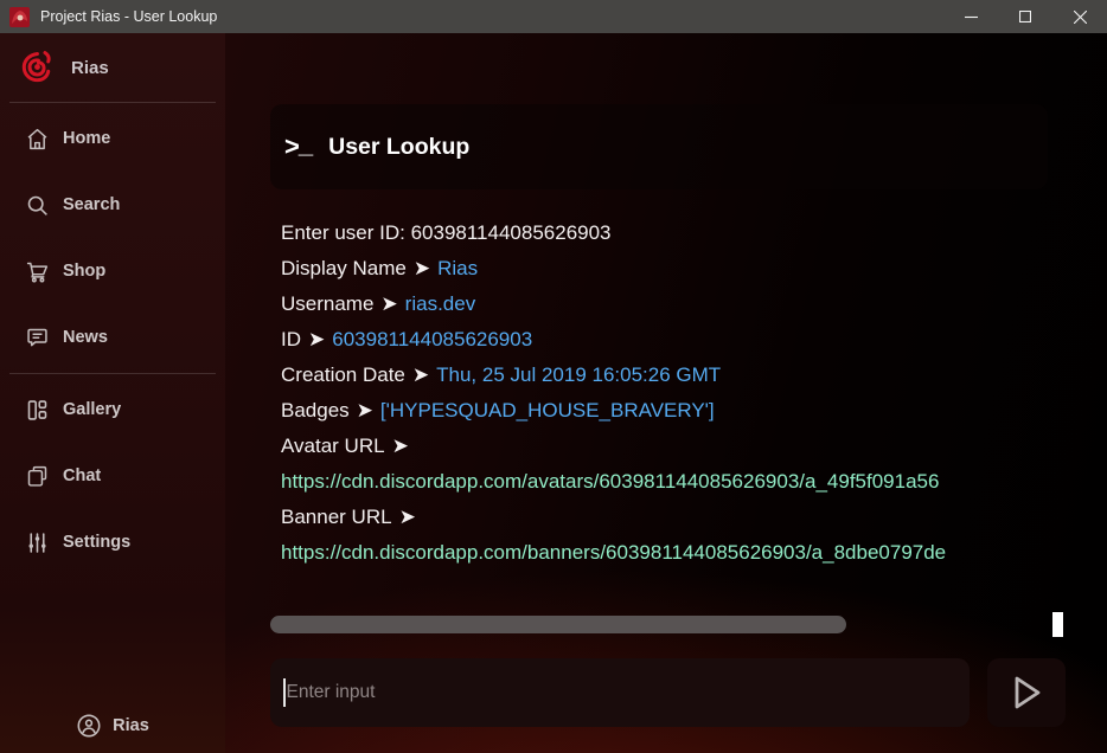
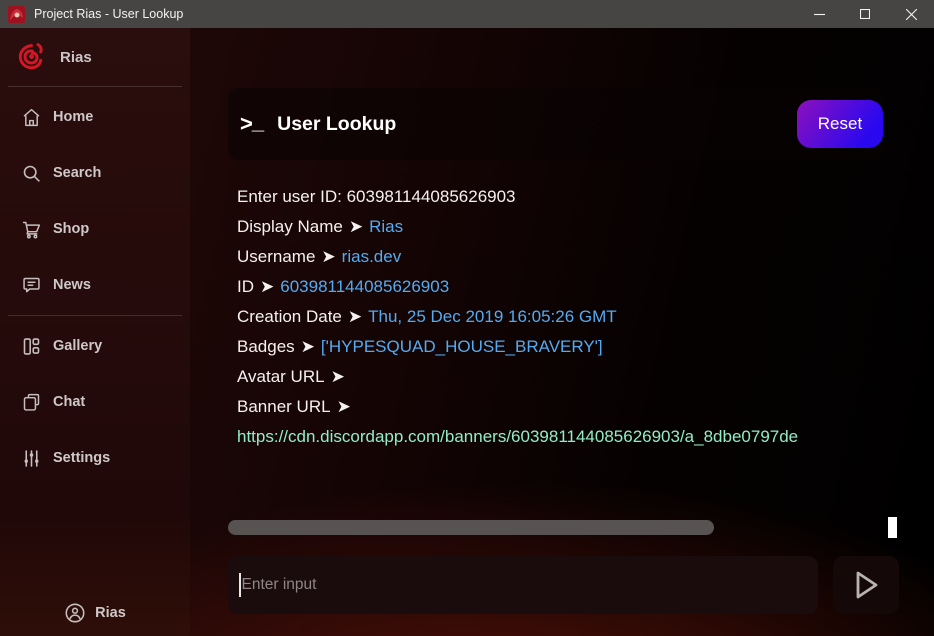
  Project Rias - User Lookup
  Rias
  Home
  Search
  Shop
  News
  Gallery
  Chat
  Settings
  Rias
  >_
  User Lookup
+ Reset
  Enter user ID: 603981144085626903
  Display Name ➤ Rias
  Username ➤ rias.dev
  ID ➤ 603981144085626903
- Creation Date ➤ Thu, 25 Jul 2019 16:05:26 GMT
+ Creation Date ➤ Thu, 25 Dec 2019 16:05:26 GMT
  Badges ➤ ['HYPESQUAD_HOUSE_BRAVERY']
  Avatar URL ➤
- https://cdn.discordapp.com/avatars/603981144085626903/a_49f5f091a56
  Banner URL ➤
  https://cdn.discordapp.com/banners/603981144085626903/a_8dbe0797de
  Enter input
